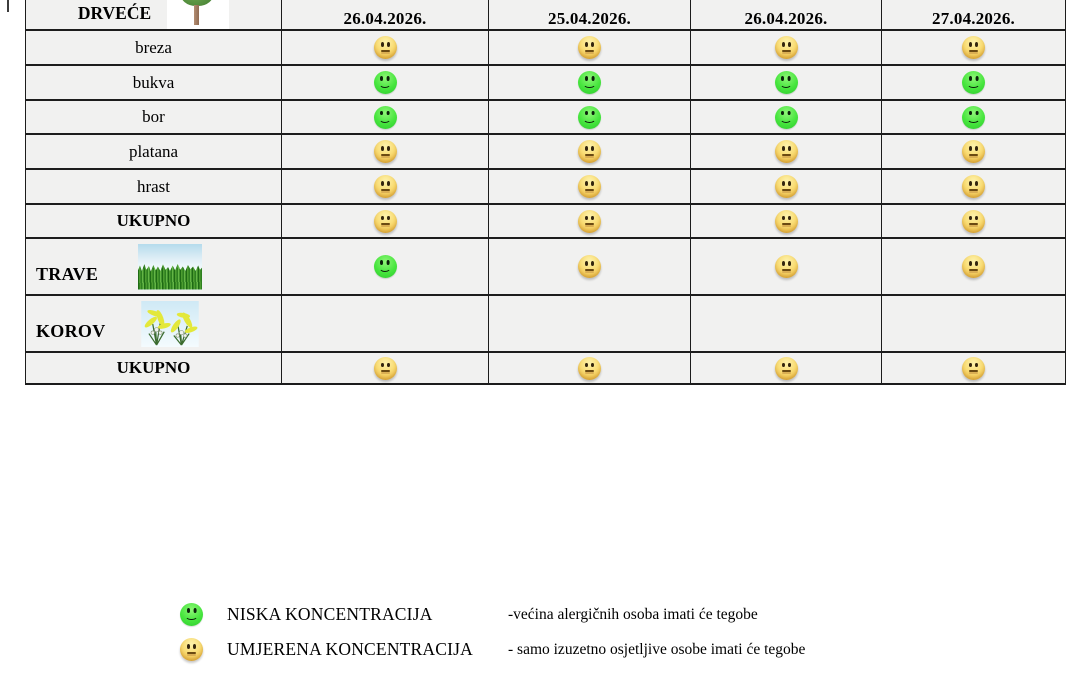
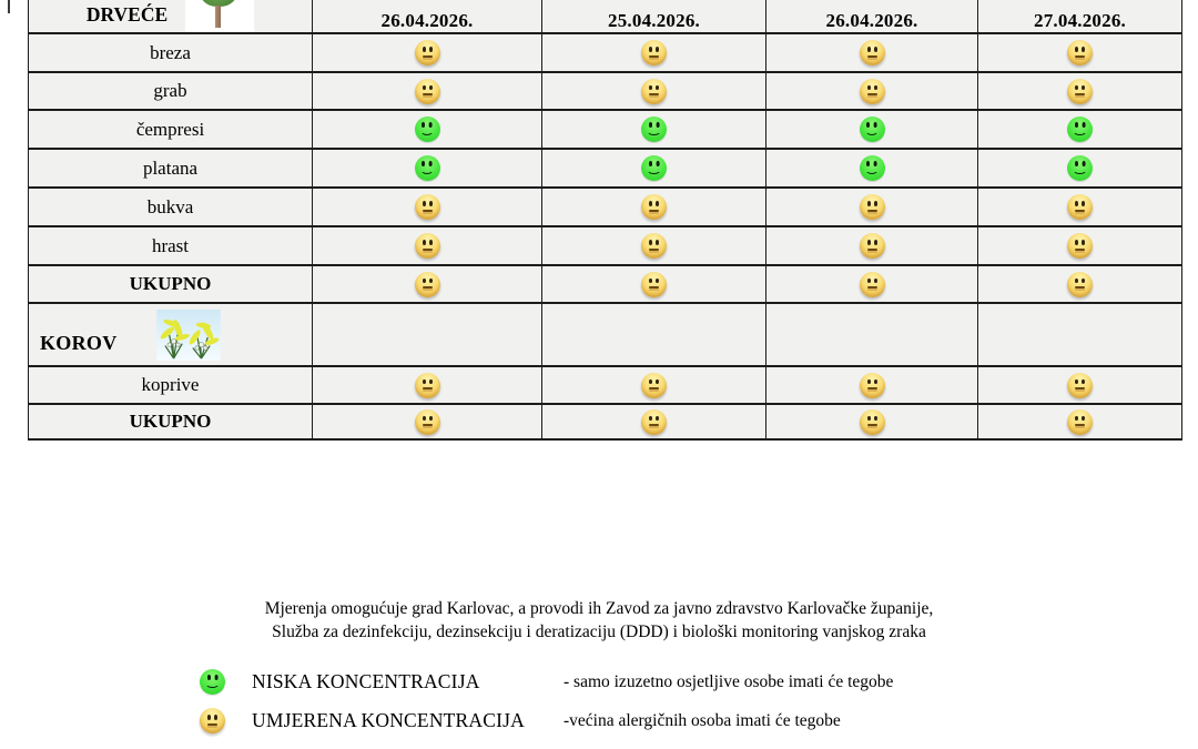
  DRVEĆE	26.04.2026.	25.04.2026.	26.04.2026.	27.04.2026.
  breza
+ grab
+ čempresi
- bukva
+ platana
- bor
- platana
+ bukva
  hrast
  UKUPNO
- TRAVE
  KOROV
+ koprive
  UKUPNO
+ Mjerenja omogućuje grad Karlovac, a provodi ih Zavod za javno zdravstvo Karlovačke županije,
+ Služba za dezinfekciju, dezinsekciju i deratizaciju (DDD) i biološki monitoring vanjskog zraka
  NISKA KONCENTRACIJA
- -većina alergičnih osoba imati će tegobe
+ - samo izuzetno osjetljive osobe imati će tegobe
  UMJERENA KONCENTRACIJA
- - samo izuzetno osjetljive osobe imati će tegobe
+ -većina alergičnih osoba imati će tegobe
